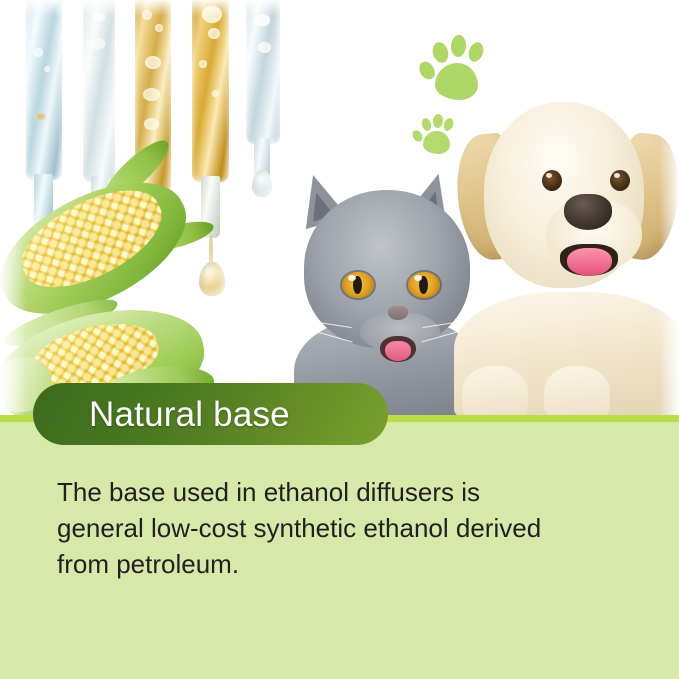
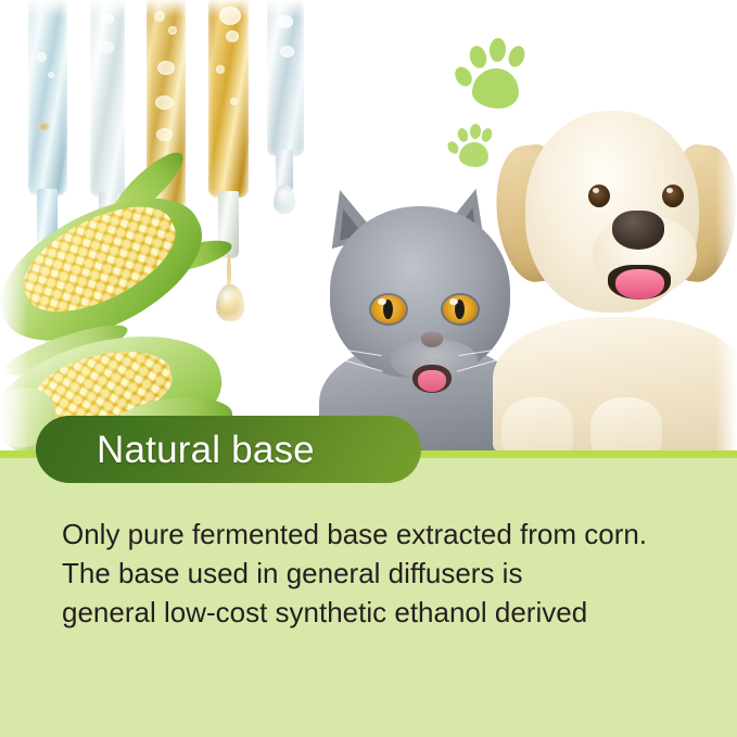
  Natural base
+ Only pure fermented base extracted from corn.
- The base used in ethanol diffusers is
+ The base used in general diffusers is
  general low-cost synthetic ethanol derived
- from petroleum.
